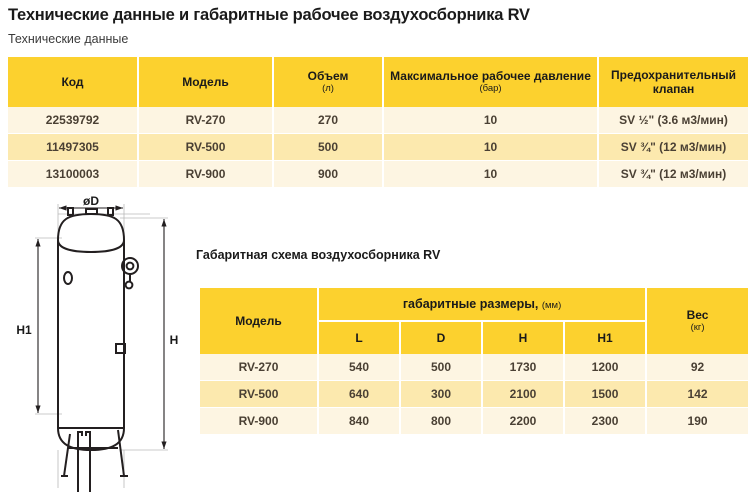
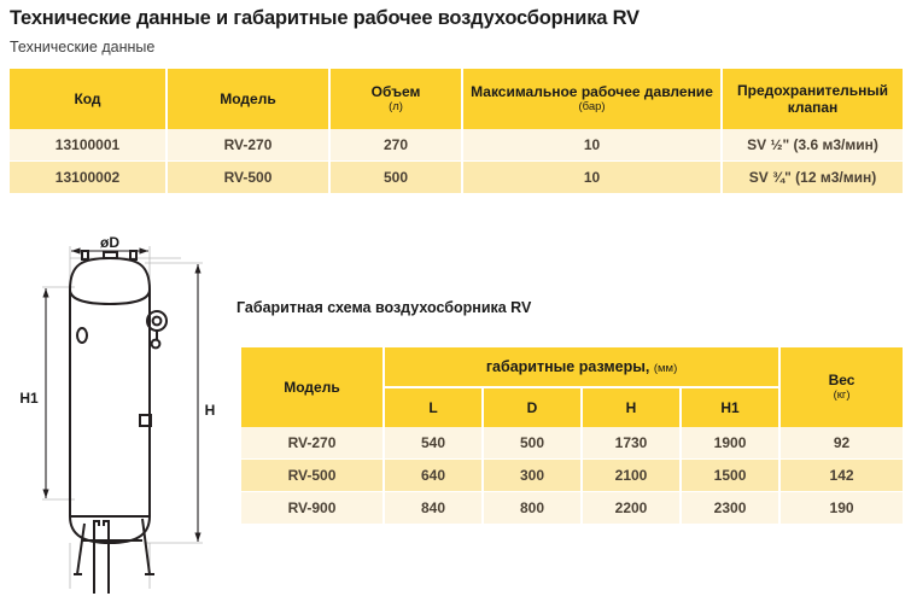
  Технические данные и габаритные рабочее воздухосборника RV
  Технические данные
  Код	Модель	Объем (л)	Максимальное рабочее давление (бар)	Предохранительный клапан
- 22539792	RV-270	270	10	SV ½" (3.6 м3/мин)
+ 13100001	RV-270	270	10	SV ½" (3.6 м3/мин)
- 11497305	RV-500	500	10	SV ¾" (12 м3/мин)
+ 13100002	RV-500	500	10	SV ¾" (12 м3/мин)
- 13100003	RV-900	900	10	SV ¾" (12 м3/мин)
  øD
  H1
  H
  Габаритная схема воздухосборника RV
  Модель	габаритные размеры, (мм)	Вес (кг)
  L	D	H	H1
- RV-270	540	500	1730	1200	92
+ RV-270	540	500	1730	1900	92
  RV-500	640	300	2100	1500	142
  RV-900	840	800	2200	2300	190
